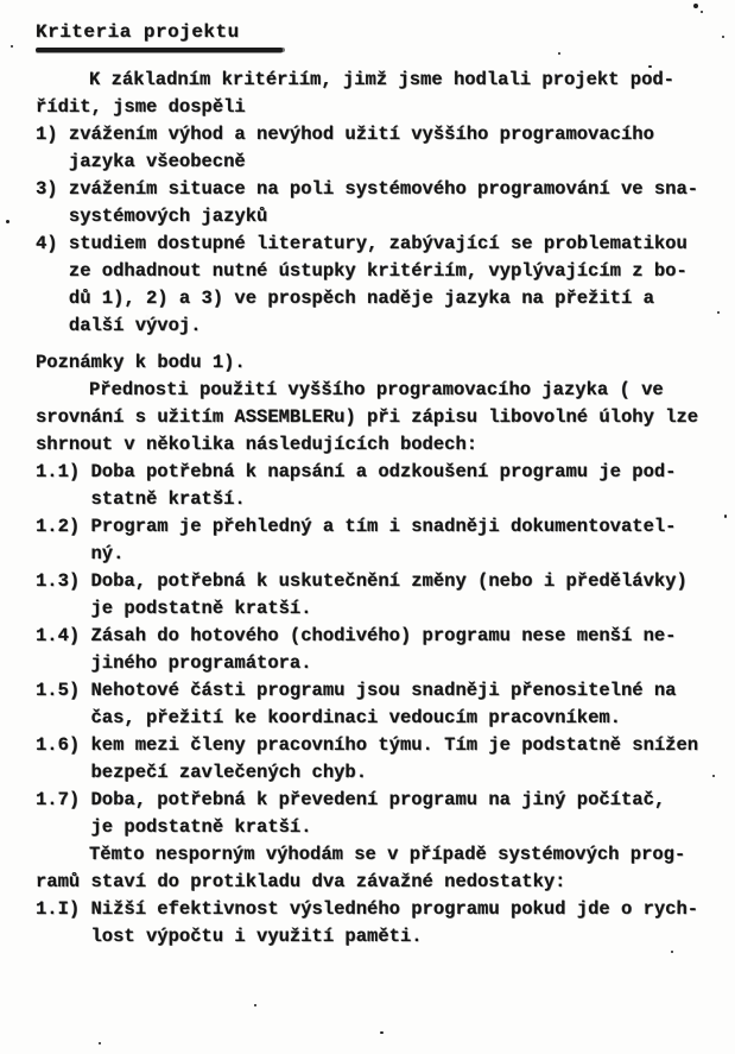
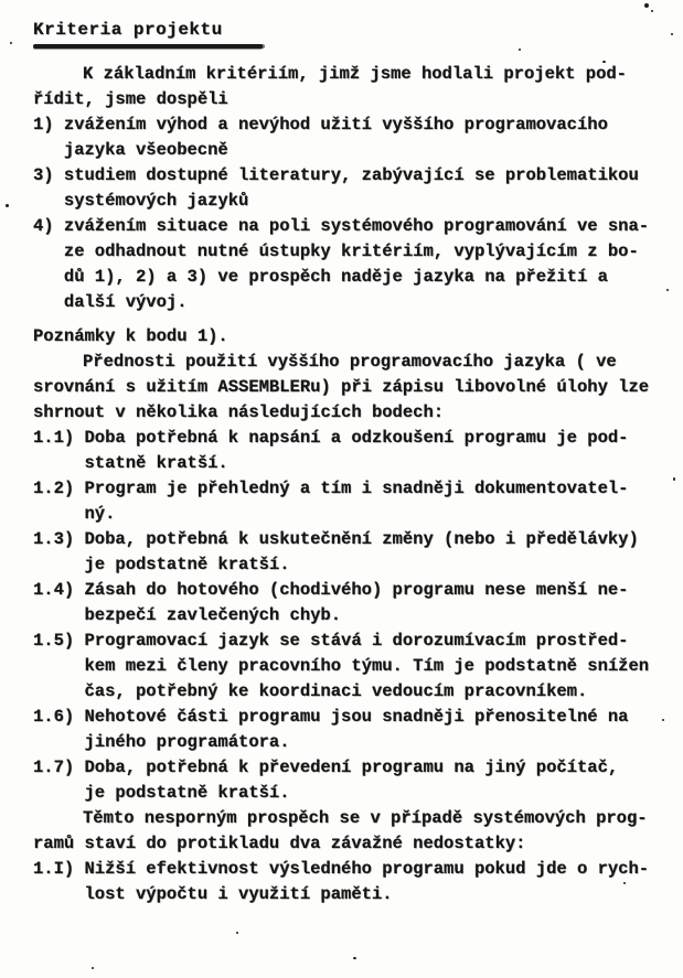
  Kriteria projektu
  K základním kritériím, jimž jsme hodlali projekt pod- řídit, jsme dospěli
  1)
  zvážením výhod a nevýhod užití vyššího programovacího
  jazyka všeobecně
  3)
- zvážením situace na poli systémového programování ve sna-
+ studiem dostupné literatury, zabývající se problematikou
  systémových jazyků
  4)
- studiem dostupné literatury, zabývající se problematikou
+ zvážením situace na poli systémového programování ve sna-
  ze odhadnout nutné ústupky kritériím, vyplývajícím z bo-
  dů 1), 2) a 3) ve prospěch naděje jazyka na přežití a
  další vývoj.
  Poznámky k bodu 1).
  Přednosti použití vyššího programovacího jazyka ( ve srovnání s užitím ASSEMBLERu) při zápisu libovolné úlohy lze shrnout v několika následujících bodech:
  1.1)
  Doba potřebná k napsání a odzkoušení programu je pod-
  statně kratší.
  1.2)
  Program je přehledný a tím i snadněji dokumentovatel-
  ný.
  1.3)
  Doba, potřebná k uskutečnění změny (nebo i předělávky)
  je podstatně kratší.
  1.4)
  Zásah do hotového (chodivého) programu nese menší ne-
- jiného programátora.
+ bezpečí zavlečených chyb.
  1.5)
+ Programovací jazyk se stává i dorozumívacím prostřed-
- Nehotové části programu jsou snadněji přenositelné na
+ kem mezi členy pracovního týmu. Tím je podstatně snížen
- čas, přežití ke koordinaci vedoucím pracovníkem.
+ čas, potřebný ke koordinaci vedoucím pracovníkem.
  1.6)
- kem mezi členy pracovního týmu. Tím je podstatně snížen
+ Nehotové části programu jsou snadněji přenositelné na
- bezpečí zavlečených chyb.
+ jiného programátora.
  1.7)
  Doba, potřebná k převedení programu na jiný počítač,
  je podstatně kratší.
- Těmto nesporným výhodám se v případě systémových prog- ramů staví do protikladu dva závažné nedostatky:
+ Těmto nesporným prospěch se v případě systémových prog- ramů staví do protikladu dva závažné nedostatky:
  1.I)
  Nižší efektivnost výsledného programu pokud jde o rych-
  lost výpočtu i využití paměti.
